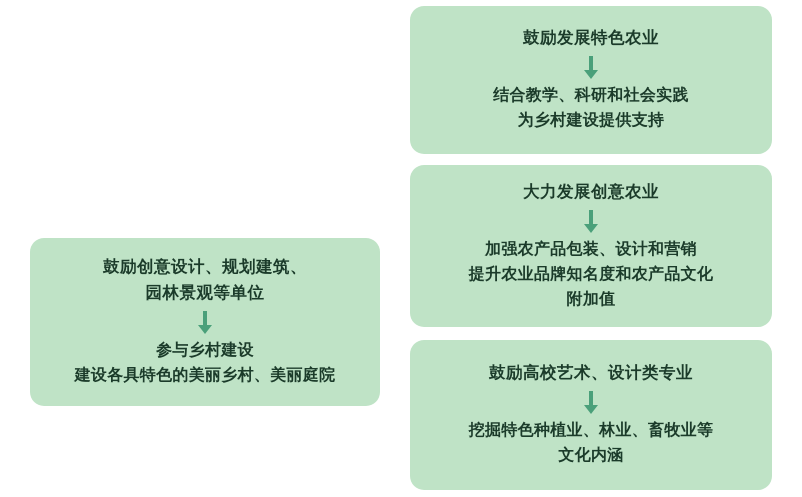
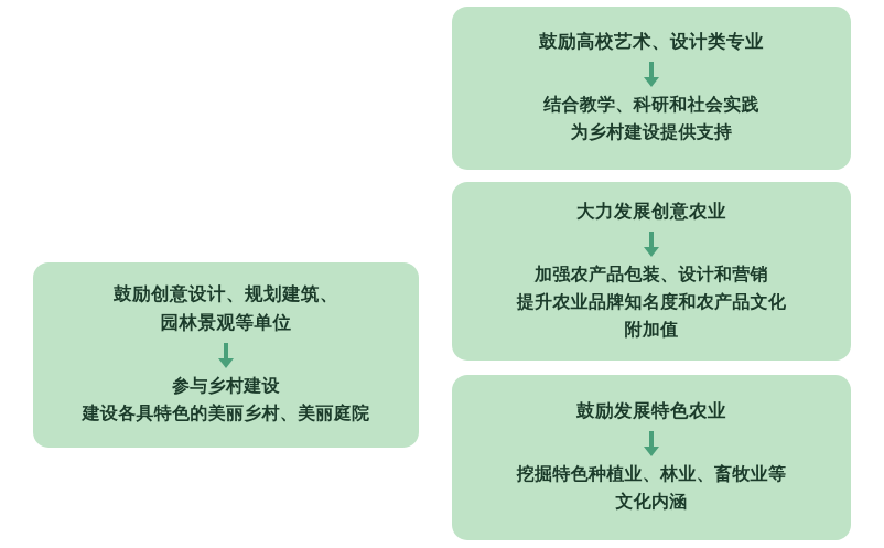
  鼓励创意设计、规划建筑、
  园林景观等单位
  参与乡村建设
  建设各具特色的美丽乡村、美丽庭院
- 鼓励发展特色农业
+ 鼓励高校艺术、设计类专业
  结合教学、科研和社会实践
  为乡村建设提供支持
  大力发展创意农业
  加强农产品包装、设计和营销
  提升农业品牌知名度和农产品文化
  附加值
- 鼓励高校艺术、设计类专业
+ 鼓励发展特色农业
  挖掘特色种植业、林业、畜牧业等
  文化内涵
